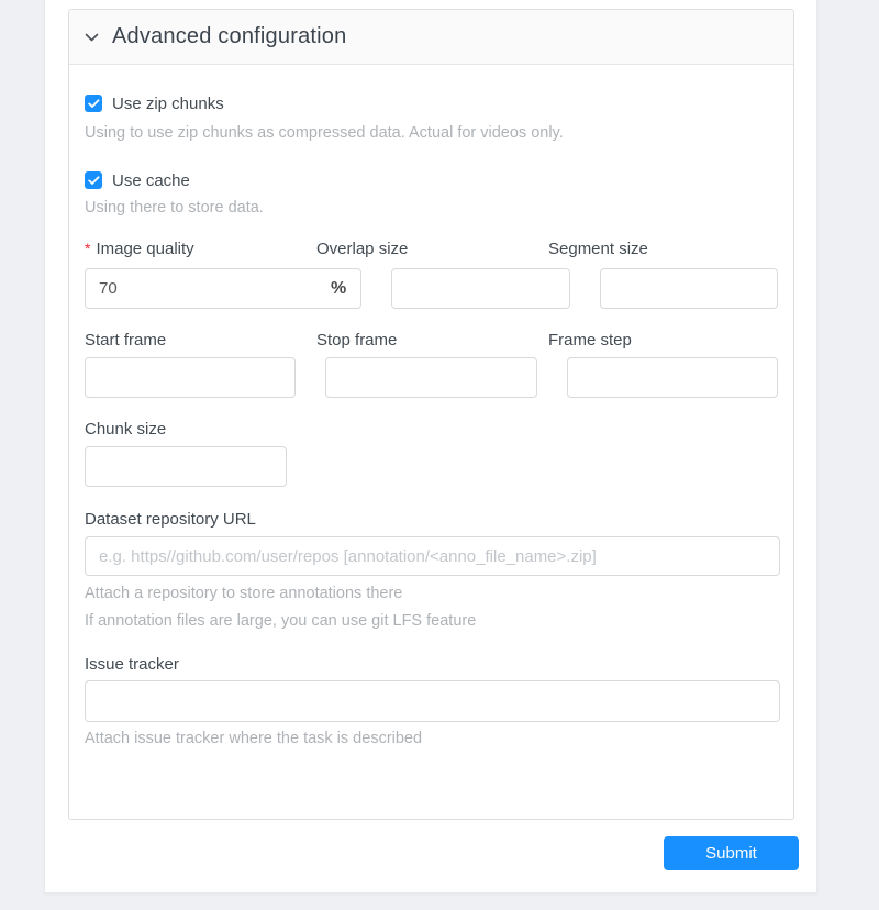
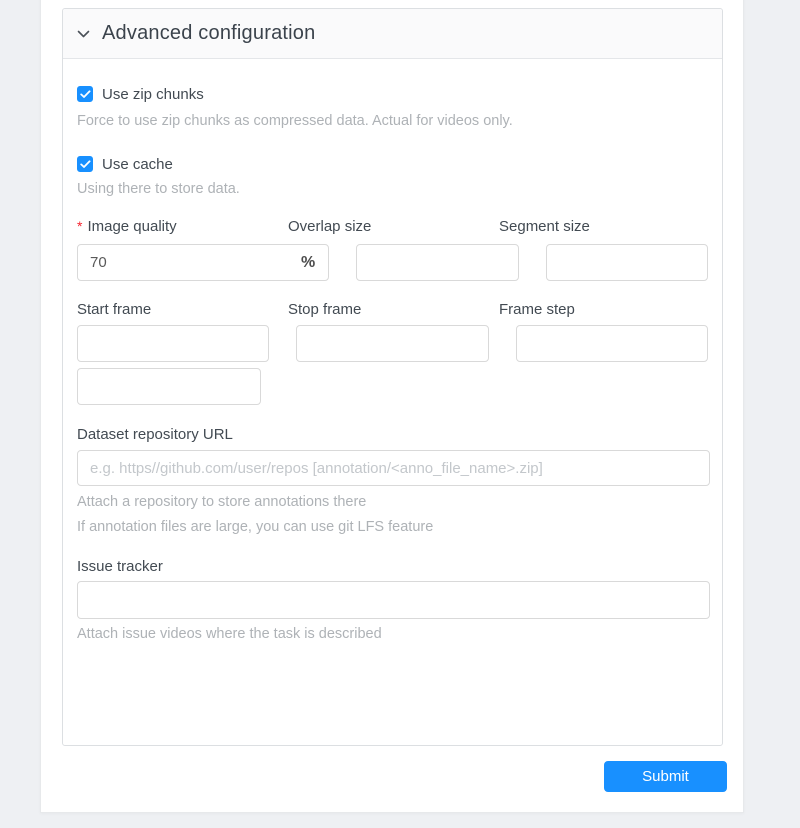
  Advanced configuration
  Use zip chunks
- Using to use zip chunks as compressed data. Actual for videos only.
+ Force to use zip chunks as compressed data. Actual for videos only.
  Use cache
  Using there to store data.
  *
  Image quality
  Overlap size
  Segment size
  70
  %
  Start frame
  Stop frame
  Frame step
- Chunk size
  Dataset repository URL
  e.g. https//github.com/user/repos [annotation/<anno_file_name>.zip]
  Attach a repository to store annotations there
  If annotation files are large, you can use git LFS feature
  Issue tracker
- Attach issue tracker where the task is described
+ Attach issue videos where the task is described
  Submit
